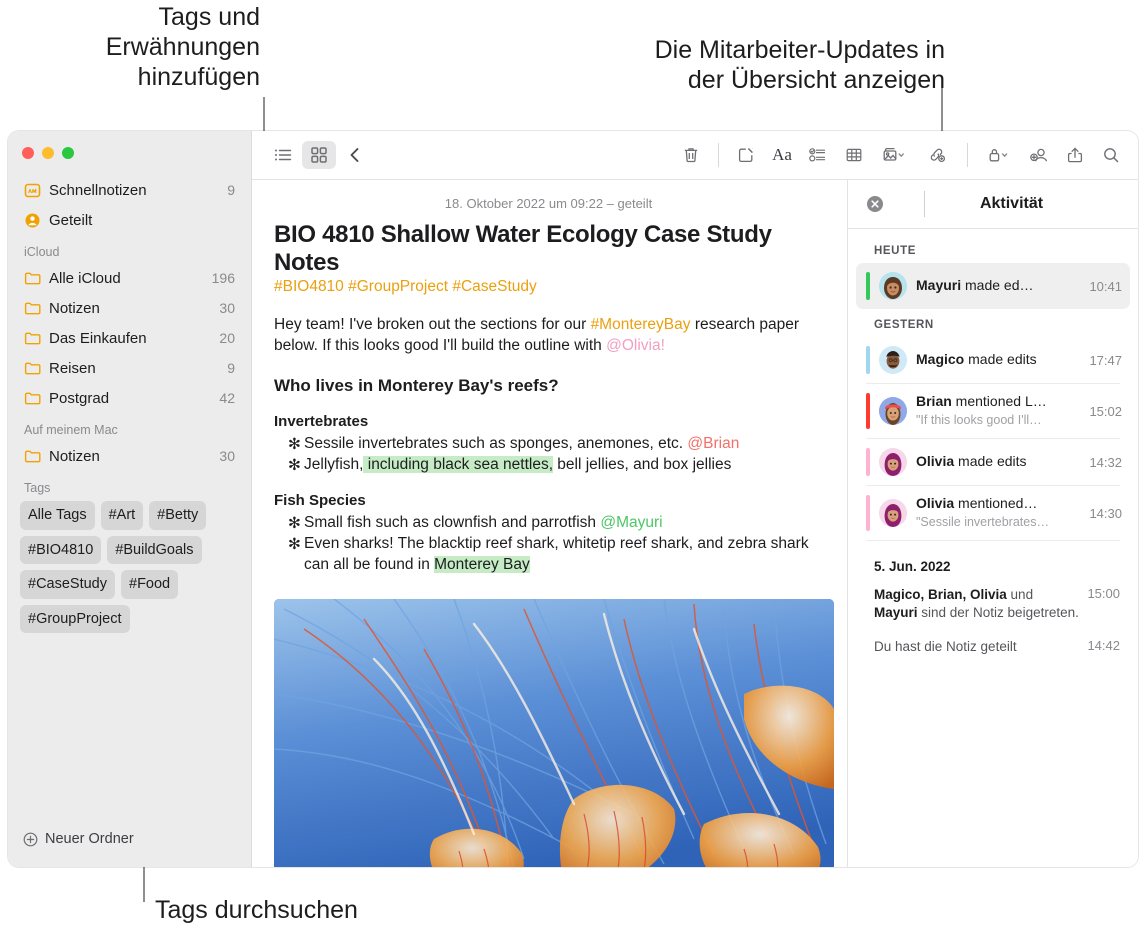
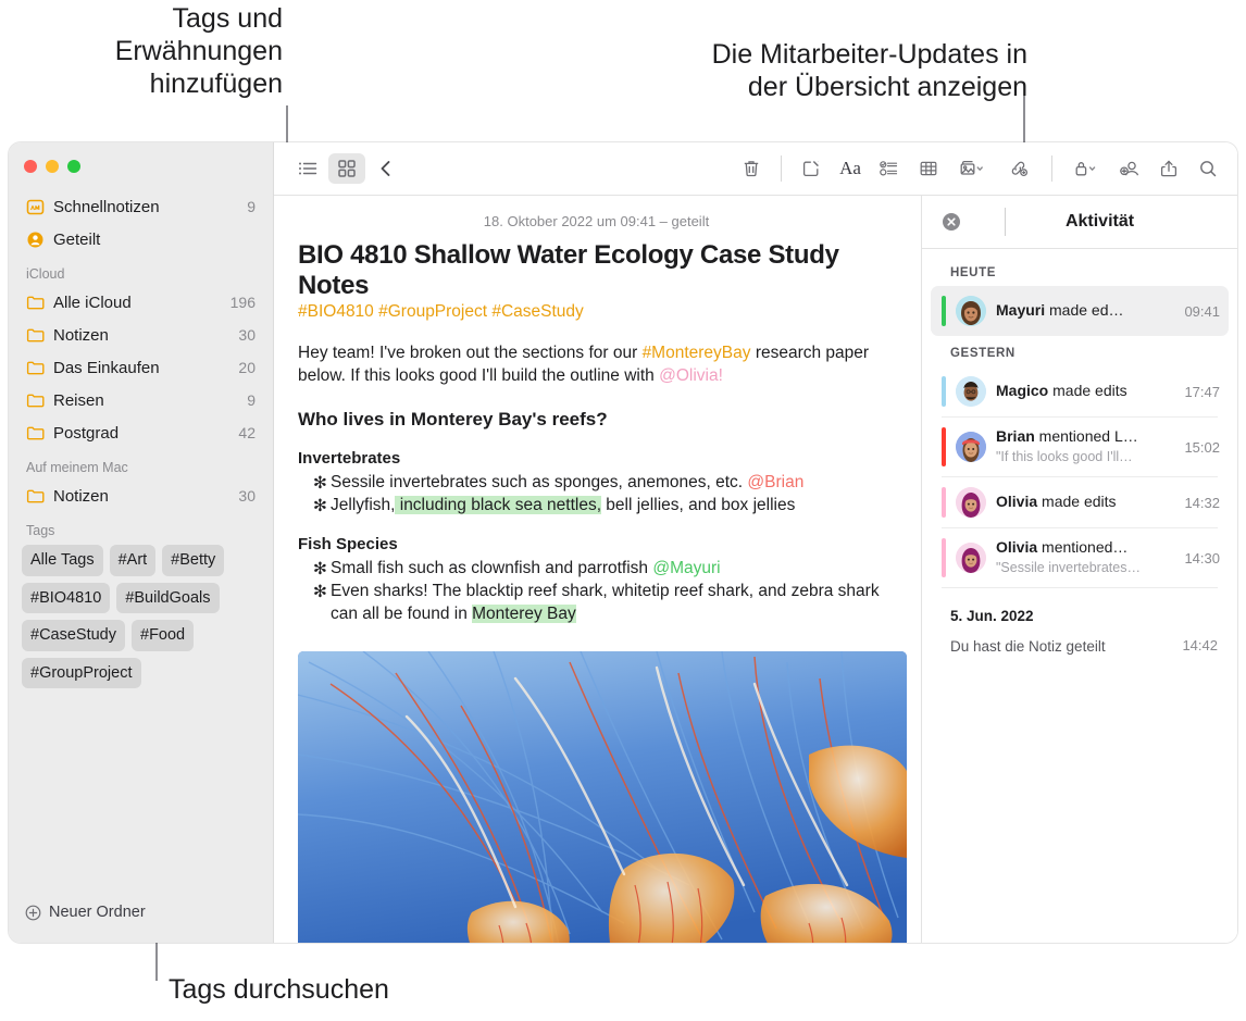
  Tags und
  Erwähnungen
  hinzufügen
  Die Mitarbeiter-Updates in
  der Übersicht anzeigen
  Tags durchsuchen
  Schnellnotizen
  9
  Geteilt
  iCloud
  Alle iCloud
  196
  Notizen
  30
  Das Einkaufen
  20
  Reisen
  9
  Postgrad
  42
  Auf meinem Mac
  Notizen
  30
  Tags
  Alle Tags
  #Art
  #Betty
  #BIO4810
  #BuildGoals
  #CaseStudy
  #Food
  #GroupProject
  Neuer Ordner
  Aa
- 18. Oktober 2022 um 09:22 – geteilt
+ 18. Oktober 2022 um 09:41 – geteilt
  BIO 4810 Shallow Water Ecology Case Study Notes
  #BIO4810 #GroupProject #CaseStudy
  Hey team! I've broken out the sections for our #MontereyBay research paper below. If this looks good I'll build the outline with @Olivia!
  Who lives in Monterey Bay's reefs?
  Invertebrates
  ✻
  Sessile invertebrates such as sponges, anemones, etc. @Brian
  ✻
  Jellyfish, including black sea nettles, bell jellies, and box jellies
  Fish Species
  ✻
  Small fish such as clownfish and parrotfish @Mayuri
  ✻
  Even sharks! The blacktip reef shark, whitetip reef shark, and zebra shark can all be found in Monterey Bay
  Aktivität
  HEUTE
  Mayuri made ed…
- 10:41
+ 09:41
  GESTERN
  Magico made edits
  17:47
  Brian mentioned L… "If this looks good I'll…
  15:02
  Olivia made edits
  14:32
  Olivia mentioned… "Sessile invertebrates…
  14:30
  5. Jun. 2022
- Magico, Brian, Olivia und Mayuri sind der Notiz beigetreten.
- 15:00
  Du hast die Notiz geteilt
  14:42
